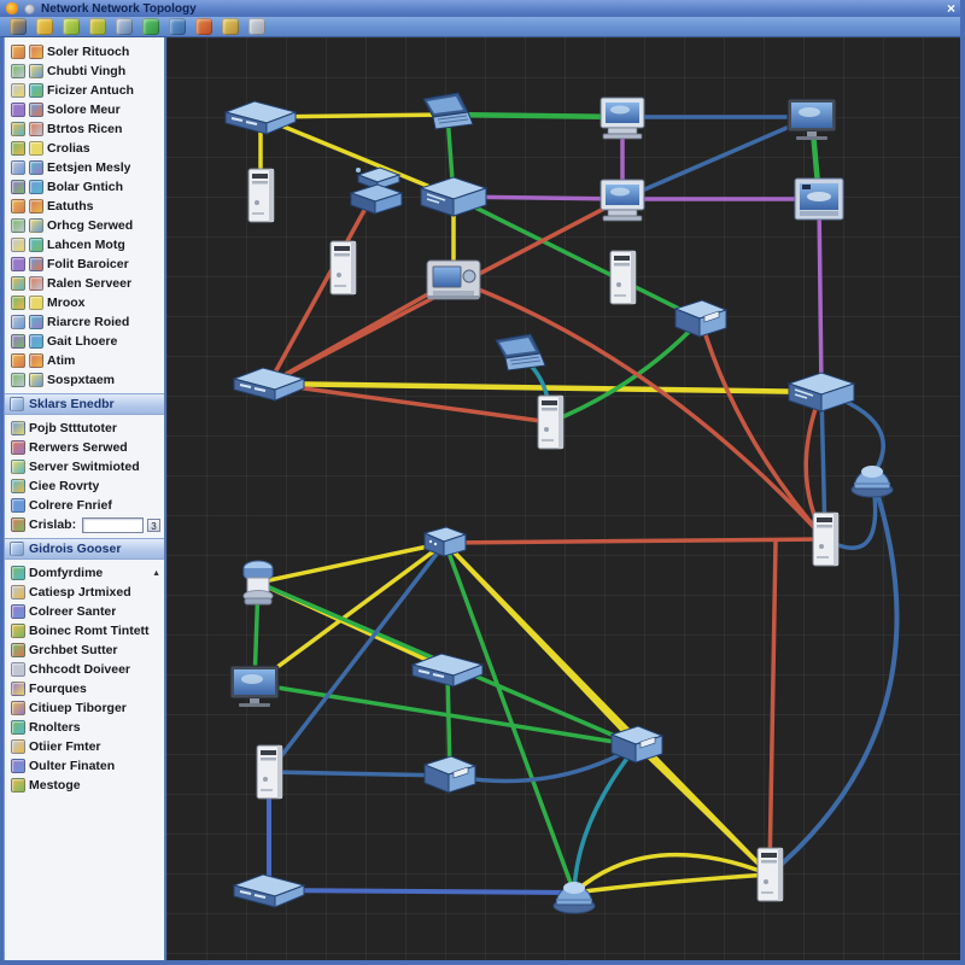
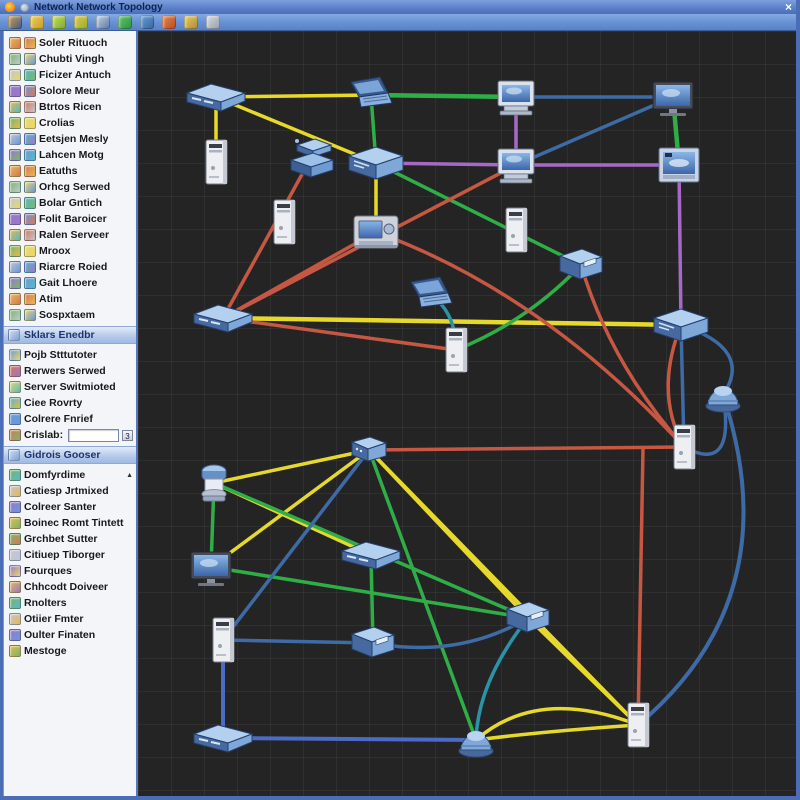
  Network Network Topology
  ×
  Soler Rituoch
  Chubti Vingh
  Ficizer Antuch
  Solore Meur
  Btrtos Ricen
  Crolias
  Eetsjen Mesly
- Bolar Gntich
+ Lahcen Motg
  Eatuths
  Orhcg Serwed
- Lahcen Motg
+ Bolar Gntich
  Folit Baroicer
  Ralen Serveer
  Mroox
  Riarcre Roied
  Gait Lhoere
  Atim
  Sospxtaem
  Sklars Enedbr
  Pojb Stttutoter
  Rerwers Serwed
  Server Switmioted
  Ciee Rovrty
  Colrere Fnrief
  Crislab:
  3
  Gidrois Gooser
  Domfyrdime
  Catiesp Jrtmixed
  Colreer Santer
  Boinec Romt Tintett
  Grchbet Sutter
- Chhcodt Doiveer
+ Citiuep Tiborger
  Fourques
- Citiuep Tiborger
+ Chhcodt Doiveer
  Rnolters
  Otiier Fmter
  Oulter Finaten
  Mestoge
